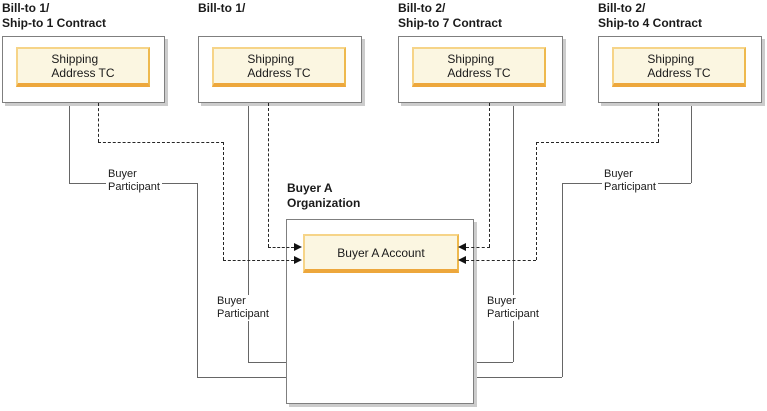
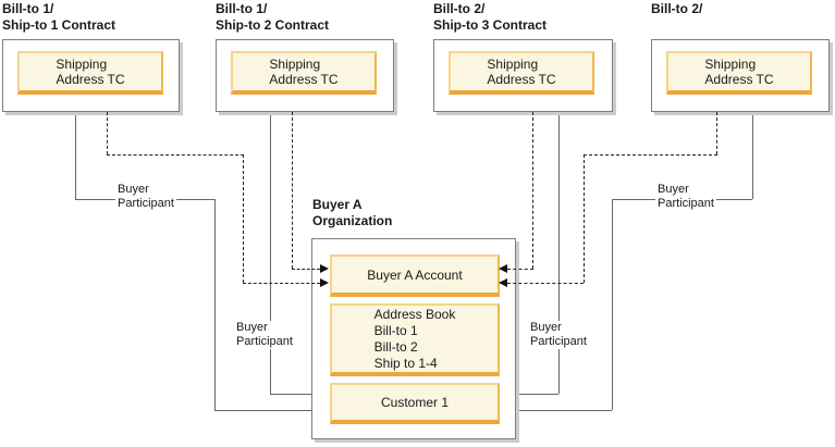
  Bill-to 1/
  Ship-to 1 Contract
  Shipping
  Address TC
  Bill-to 1/
+ Ship-to 2 Contract
  Shipping
  Address TC
  Bill-to 2/
- Ship-to 7 Contract
+ Ship-to 3 Contract
  Shipping
  Address TC
  Bill-to 2/
- Ship-to 4 Contract
  Shipping
  Address TC
  Buyer A
  Organization
  Buyer A Account
+ Address Book
+ Bill-to 1
+ Bill-to 2
+ Ship to 1-4
+ Customer 1
  Buyer
  Participant
  Buyer
  Participant
  Buyer
  Participant
  Buyer
  Participant
